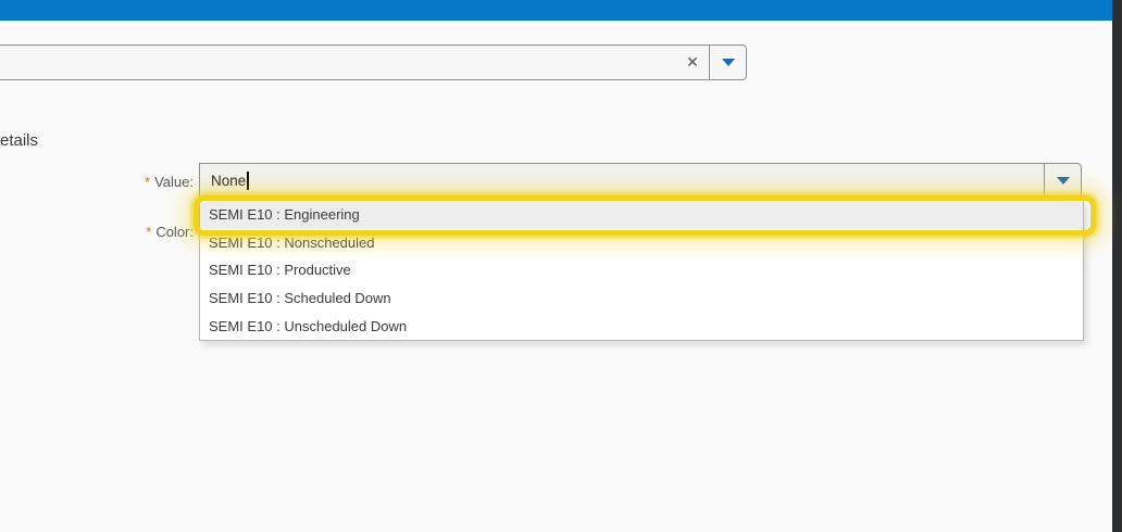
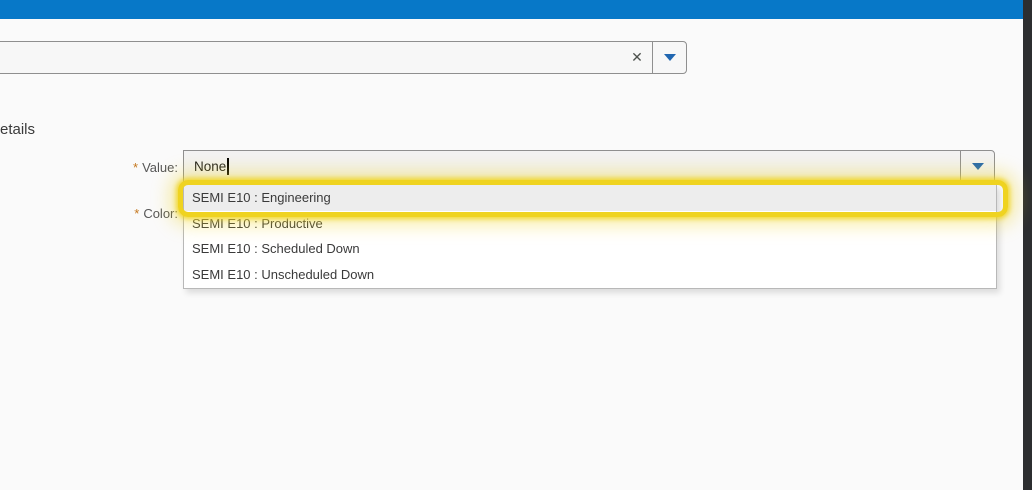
  ✕
  etails
  * Value:
  None
  * Color:
  SEMI E10 : Engineering
- SEMI E10 : Nonscheduled
  SEMI E10 : Productive
  SEMI E10 : Scheduled Down
  SEMI E10 : Unscheduled Down
